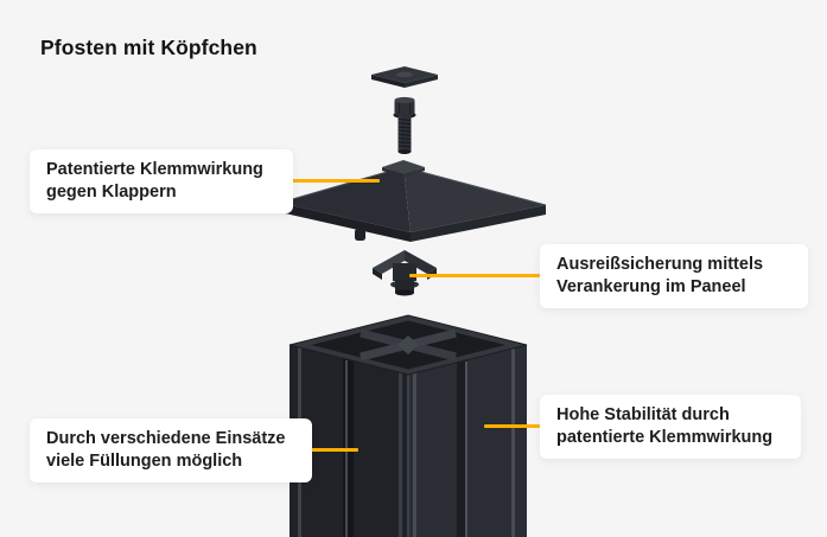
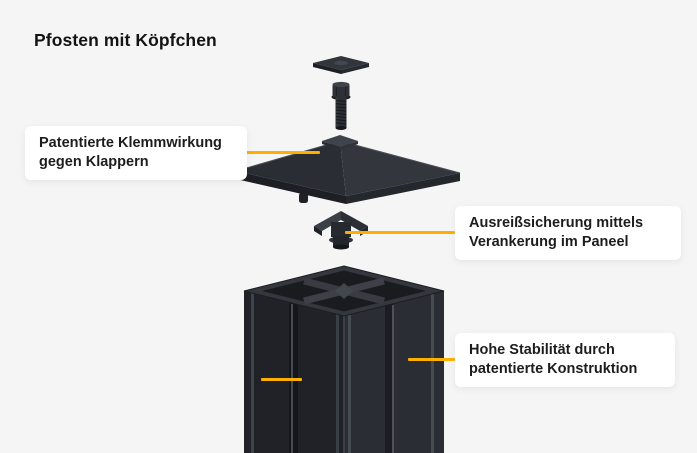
  Pfosten mit Köpfchen
  Patentierte Klemmwirkung gegen Klappern
  Ausreißsicherung mittels Verankerung im Paneel
- Hohe Stabilität durch patentierte Klemmwirkung
+ Hohe Stabilität durch patentierte Konstruktion
- Durch verschiedene Einsätze viele Füllungen möglich
